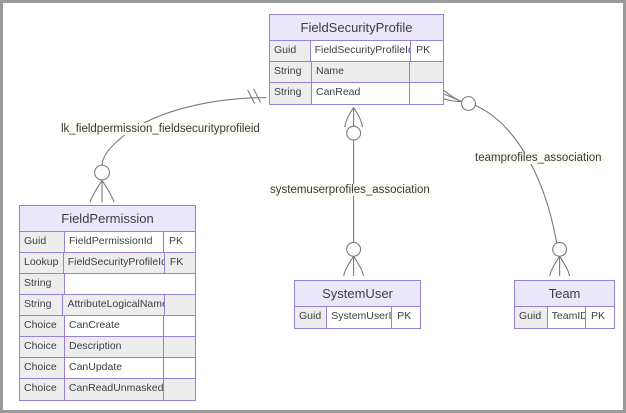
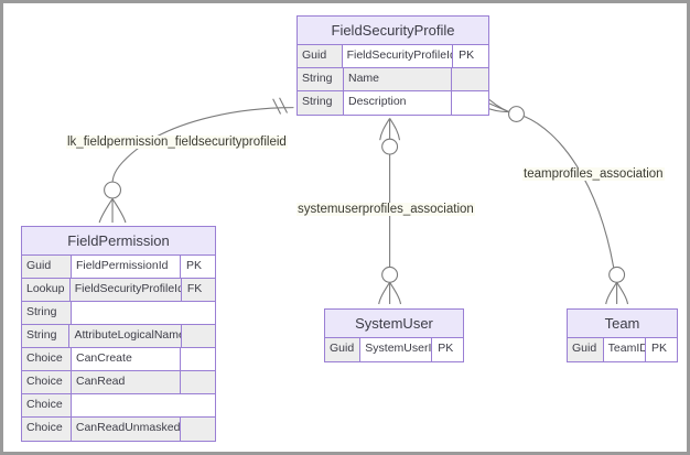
  FieldSecurityProfile
  Guid
  FieldSecurityProfileI
  PK
  String
  Name
  String
- CanRead
+ Description
  FieldPermission
  Guid
  FieldPermissionId
  PK
  Lookup
  FieldSecurityProfileI
  FK
  String
  String
  AttributeLogicalNam
  Choice
  CanCreate
  Choice
- Description
+ CanRead
  Choice
- CanUpdate
  Choice
  CanReadUnmasked
  SystemUser
  Guid
  SystemUserI
  PK
  Team
  Guid
  TeamID
  PK
  lk_fieldpermission_fieldsecurityprofileid
  systemuserprofiles_association
  teamprofiles_association
